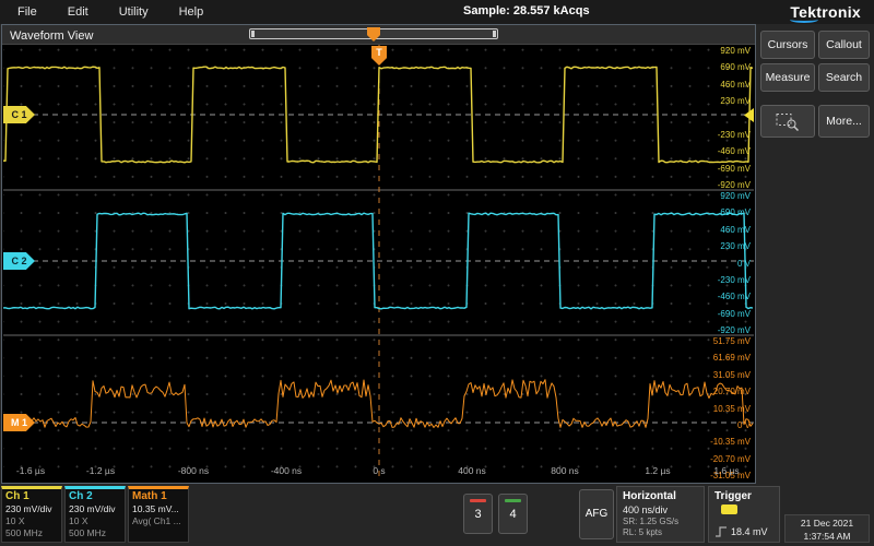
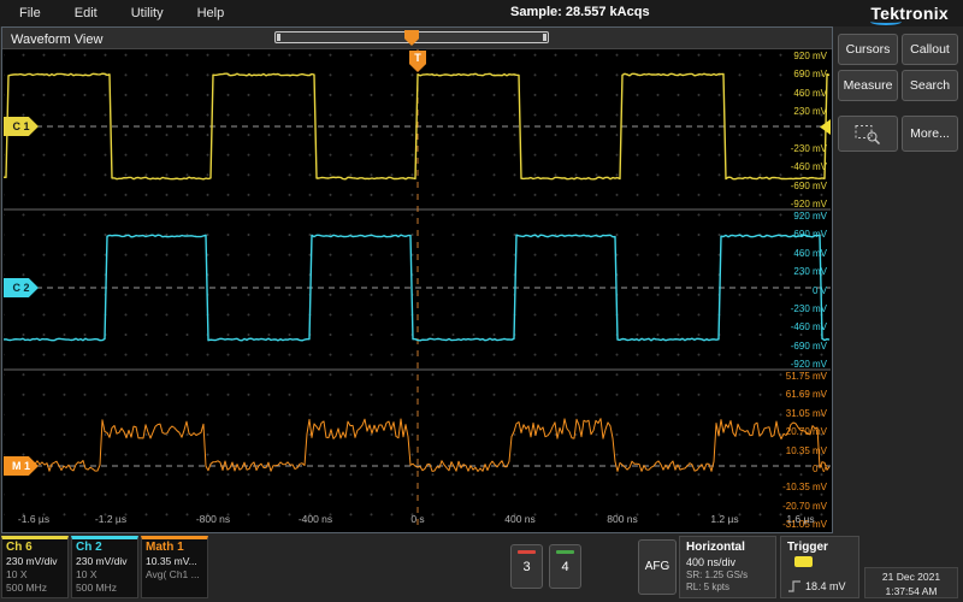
  File
  Edit
  Utility
  Help
  Sample: 28.557 kAcqs
  Tektronix
  Waveform View
  T
  920 mV
  690 mV
  460 mV
  230 mV
  -230 mV
  -460 mV
  -690 mV
  -920 mV
  C 1
  920 mV
  690 mV
  460 mV
  230 mV
  0 V
  -230 mV
  -460 mV
  -690 mV
  -920 mV
  C 2
  51.75 mV
  61.69 mV
  31.05 mV
  20.70 mV
  10.35 mV
  0 V
  -10.35 mV
  -20.70 mV
  -31.05 mV
  M 1
  -1.6 µs
  -1.2 µs
  -800 ns
  -400 ns
  0 s
  400 ns
  800 ns
  1.2 µs
  1.6 µs
  Cursors
  Callout
  Measure
  Search
  More...
- Ch 1
+ Ch 6
  230 mV/div
  10 X
  500 MHz
  Ch 2
  230 mV/div
  10 X
  500 MHz
  Math 1
  10.35 mV...
  Avg( Ch1 ...
  3
  4
  AFG
  Horizontal
  400 ns/div
  SR: 1.25 GS/s
  RL: 5 kpts
  Trigger
  18.4 mV
  21 Dec 2021
  1:37:54 AM
